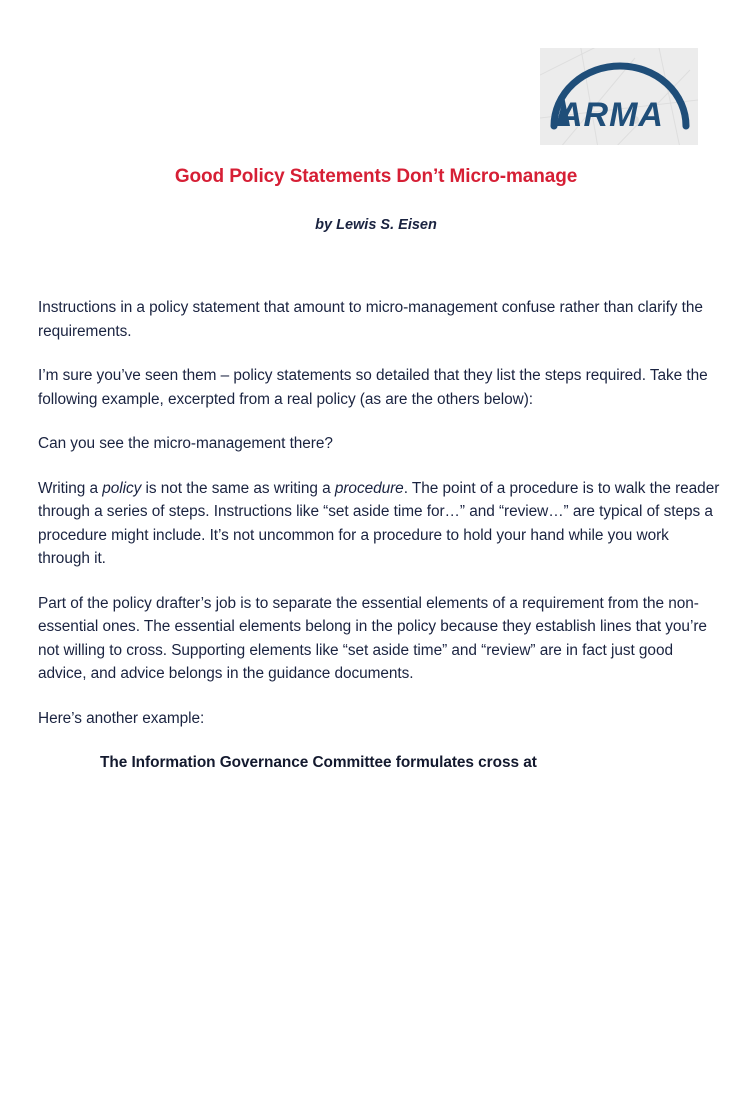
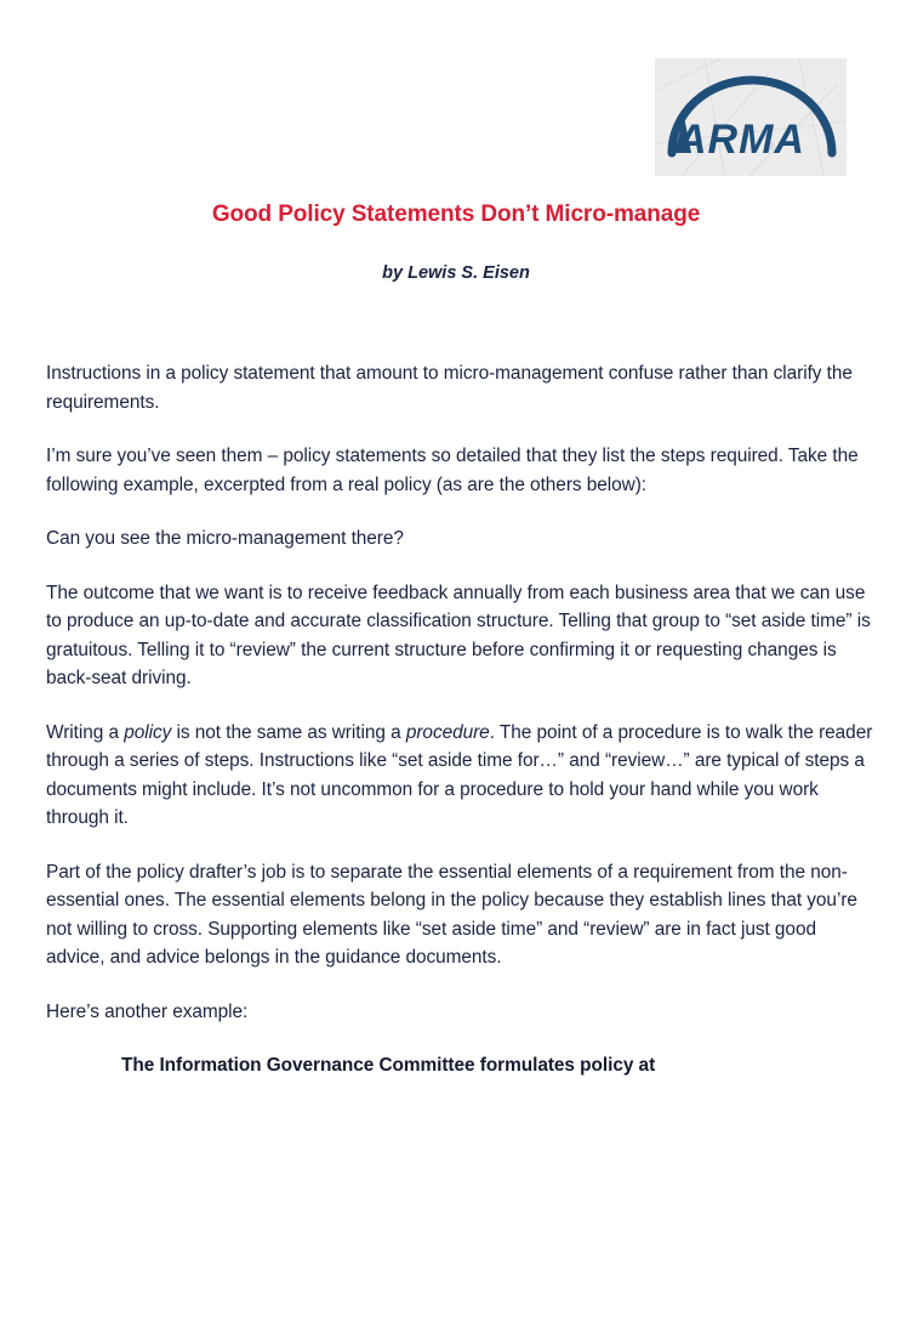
  ARMA
  Good Policy Statements Don’t Micro-manage
  by Lewis S. Eisen
  Instructions in a policy statement that amount to micro-management confuse rather than clarify the requirements.
  I’m sure you’ve seen them – policy statements so detailed that they list the steps required. Take the following example, excerpted from a real policy (as are the others below):
  Can you see the micro-management there?
+ The outcome that we want is to receive feedback annually from each business area that we can use to produce an up-to-date and accurate classification structure. Telling that group to “set aside time” is gratuitous. Telling it to “review” the current structure before confirming it or requesting changes is back-seat driving.
- Writing a policy is not the same as writing a procedure. The point of a procedure is to walk the reader through a series of steps. Instructions like “set aside time for…” and “review…” are typical of steps a procedure might include. It’s not uncommon for a procedure to hold your hand while you work through it.
+ Writing a policy is not the same as writing a procedure. The point of a procedure is to walk the reader through a series of steps. Instructions like “set aside time for…” and “review…” are typical of steps a documents might include. It’s not uncommon for a procedure to hold your hand while you work through it.
  Part of the policy drafter’s job is to separate the essential elements of a requirement from the non-essential ones. The essential elements belong in the policy because they establish lines that you’re not willing to cross. Supporting elements like “set aside time” and “review” are in fact just good advice, and advice belongs in the guidance documents.
  Here’s another example:
- The Information Governance Committee formulates cross at
+ The Information Governance Committee formulates policy at
